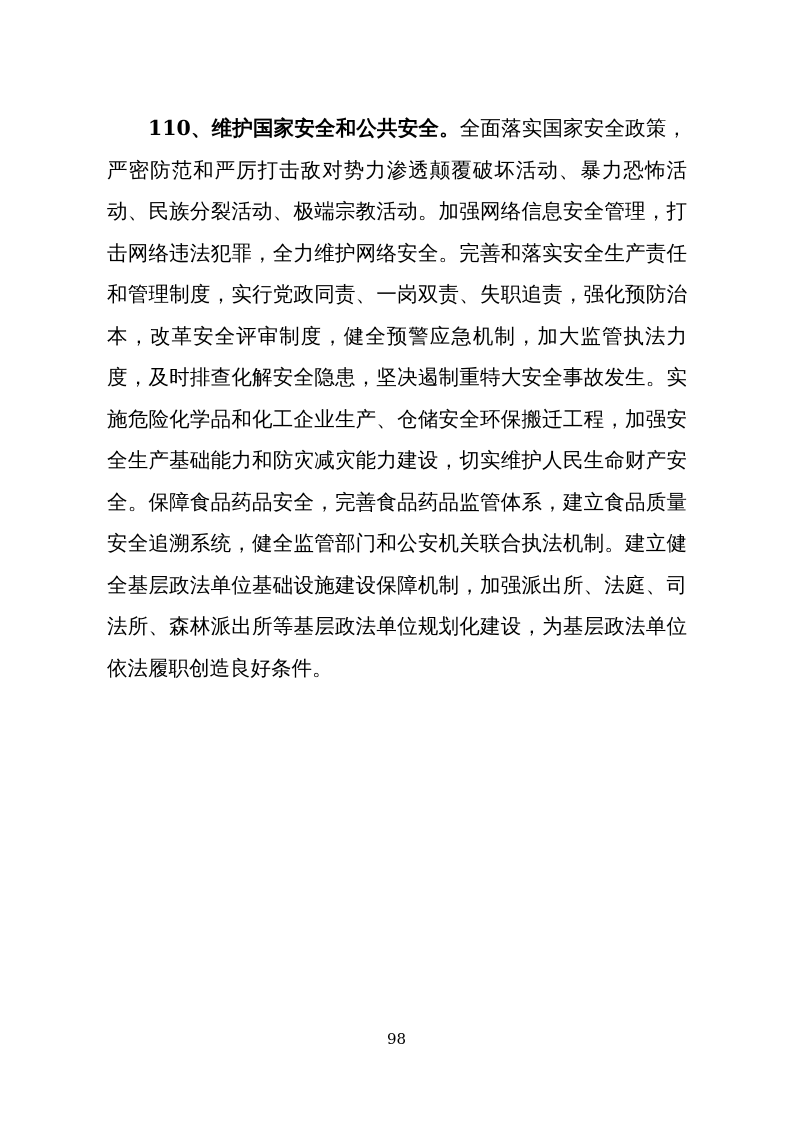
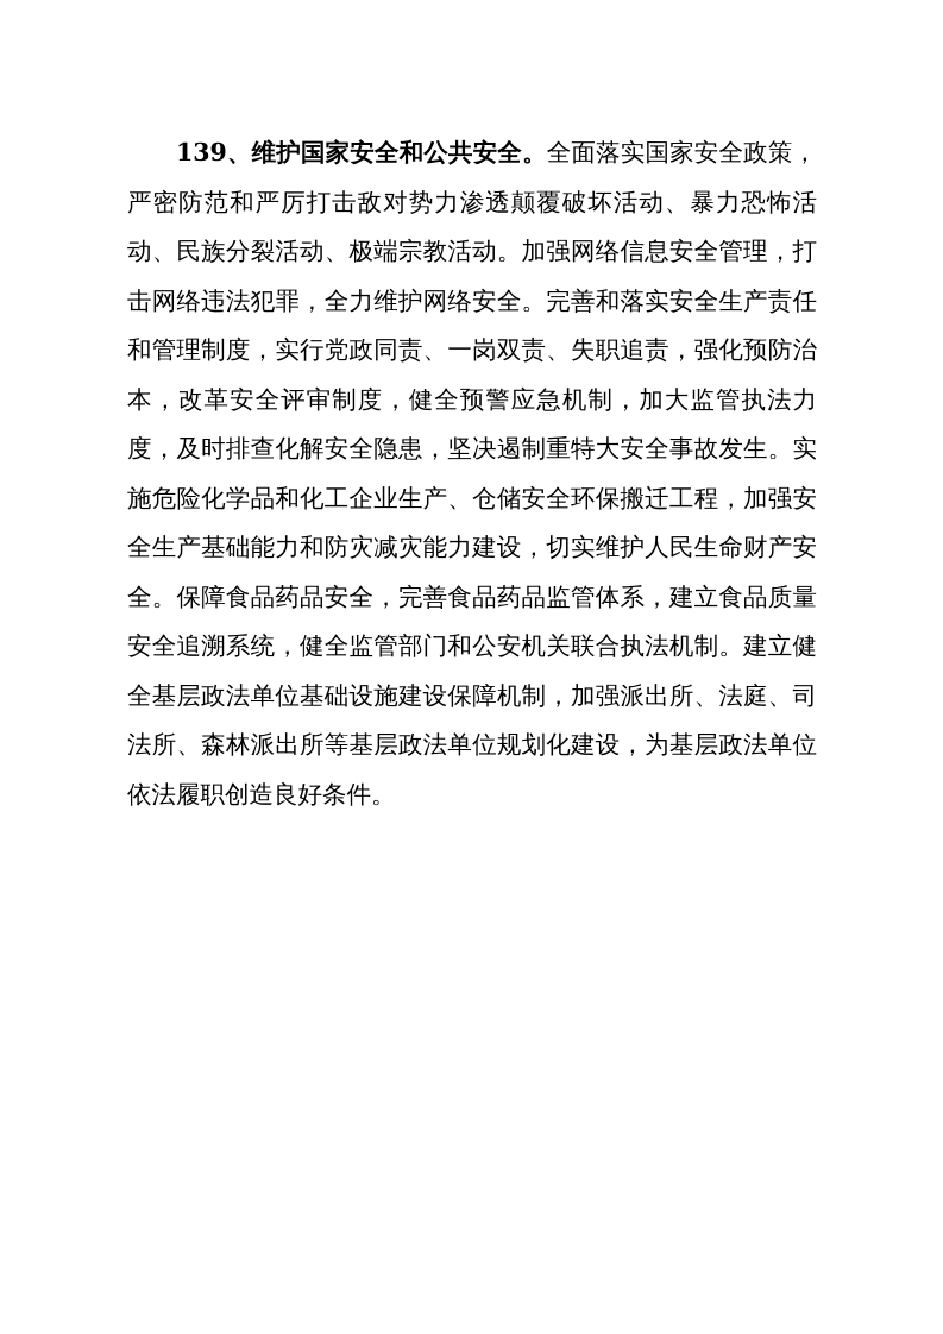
- 110、维护国家安全和公共安全。全面落实国家安全政策，严密防范和严厉打击敌对势力渗透颠覆破坏活动、暴力恐怖活动、民族分裂活动、极端宗教活动。加强网络信息安全管理，打击网络违法犯罪，全力维护网络安全。完善和落实安全生产责任和管理制度，实行党政同责、一岗双责、失职追责，强化预防治本，改革安全评审制度，健全预警应急机制，加大监管执法力度，及时排查化解安全隐患，坚决遏制重特大安全事故发生。实施危险化学品和化工企业生产、仓储安全环保搬迁工程，加强安全生产基础能力和防灾减灾能力建设，切实维护人民生命财产安全。保障食品药品安全，完善食品药品监管体系，建立食品质量安全追溯系统，健全监管部门和公安机关联合执法机制。建立健全基层政法单位基础设施建设保障机制，加强派出所、法庭、司法所、森林派出所等基层政法单位规划化建设，为基层政法单位依法履职创造良好条件。
+ 139、维护国家安全和公共安全。全面落实国家安全政策，严密防范和严厉打击敌对势力渗透颠覆破坏活动、暴力恐怖活动、民族分裂活动、极端宗教活动。加强网络信息安全管理，打击网络违法犯罪，全力维护网络安全。完善和落实安全生产责任和管理制度，实行党政同责、一岗双责、失职追责，强化预防治本，改革安全评审制度，健全预警应急机制，加大监管执法力度，及时排查化解安全隐患，坚决遏制重特大安全事故发生。实施危险化学品和化工企业生产、仓储安全环保搬迁工程，加强安全生产基础能力和防灾减灾能力建设，切实维护人民生命财产安全。保障食品药品安全，完善食品药品监管体系，建立食品质量安全追溯系统，健全监管部门和公安机关联合执法机制。建立健全基层政法单位基础设施建设保障机制，加强派出所、法庭、司法所、森林派出所等基层政法单位规划化建设，为基层政法单位依法履职创造良好条件。
- 98
